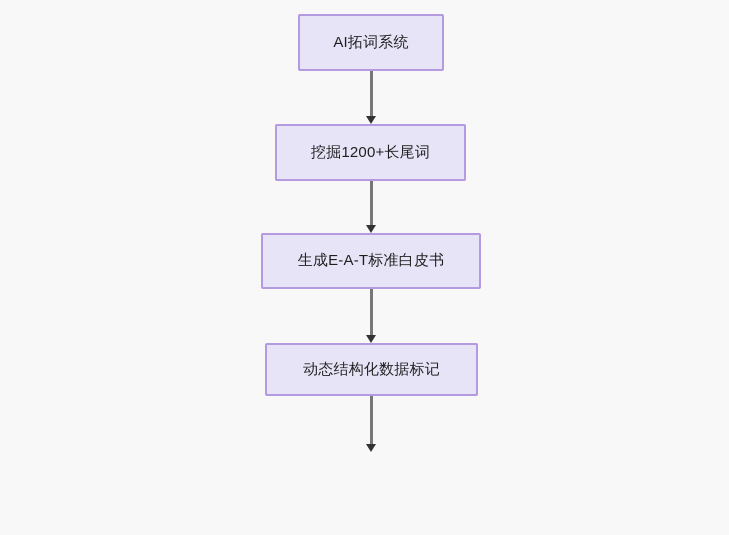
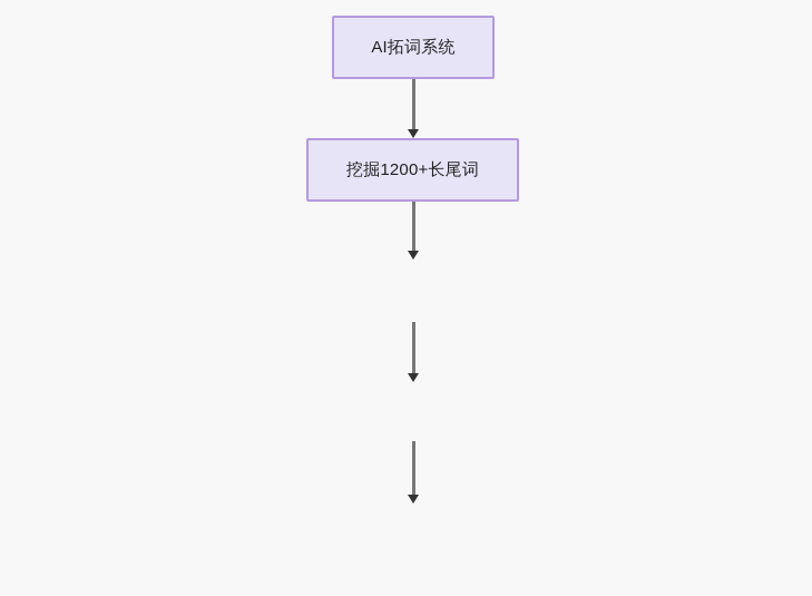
  AI拓词系统
  挖掘1200+长尾词
- 生成E-A-T标准白皮书
- 动态结构化数据标记
